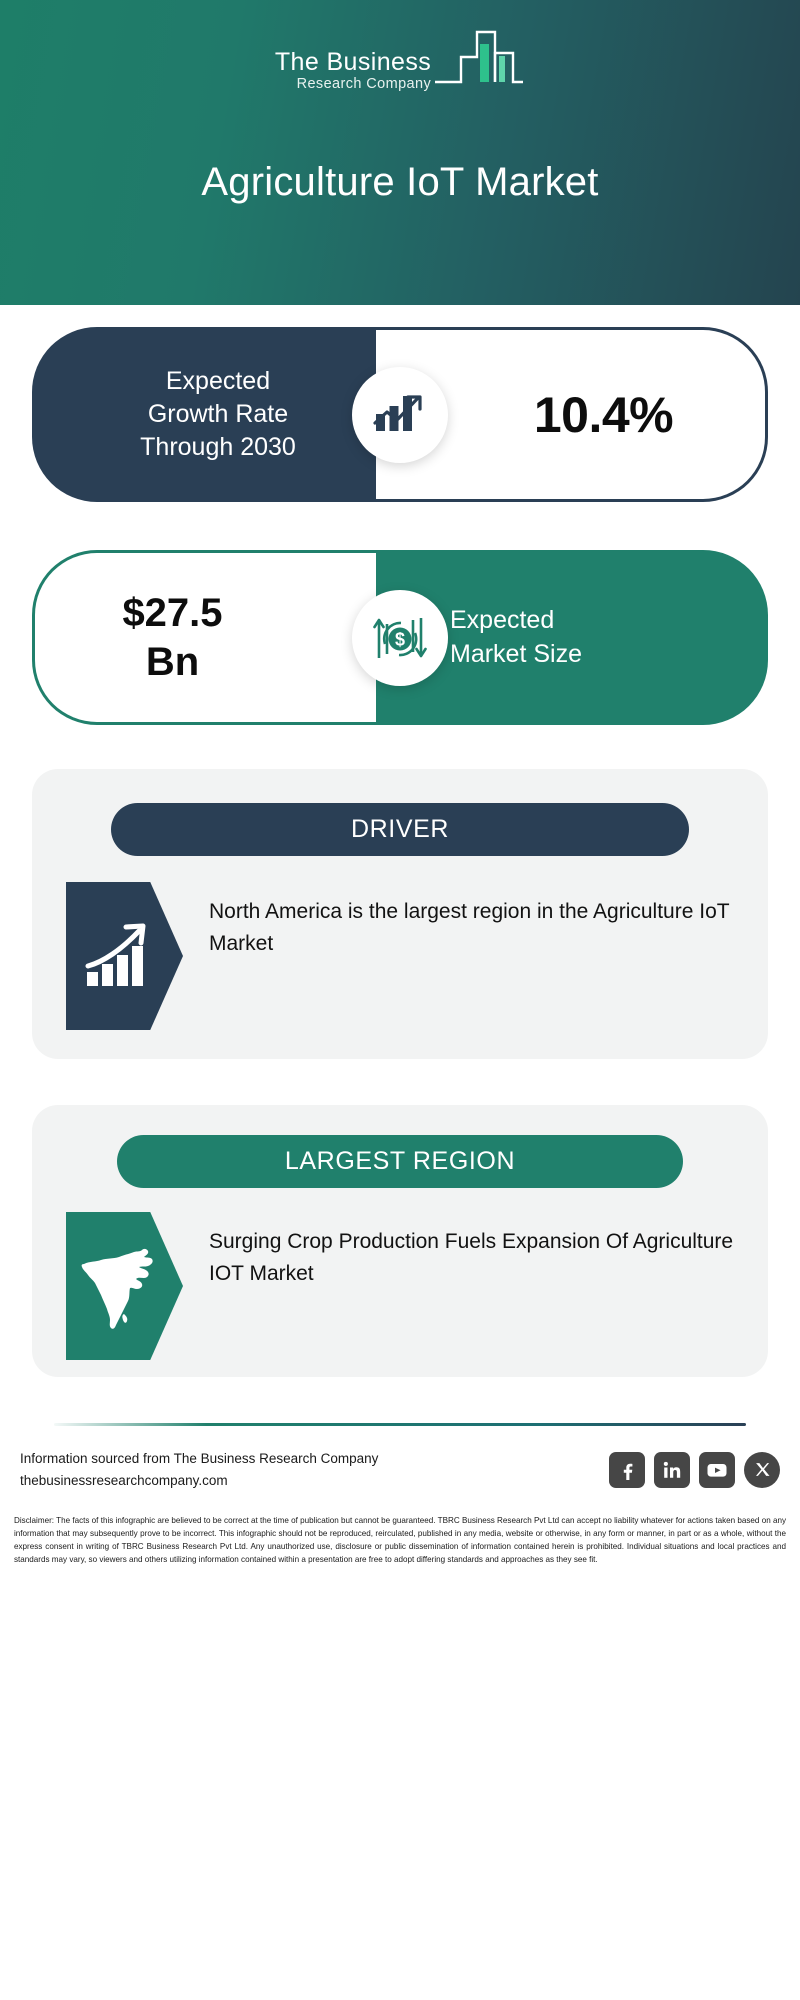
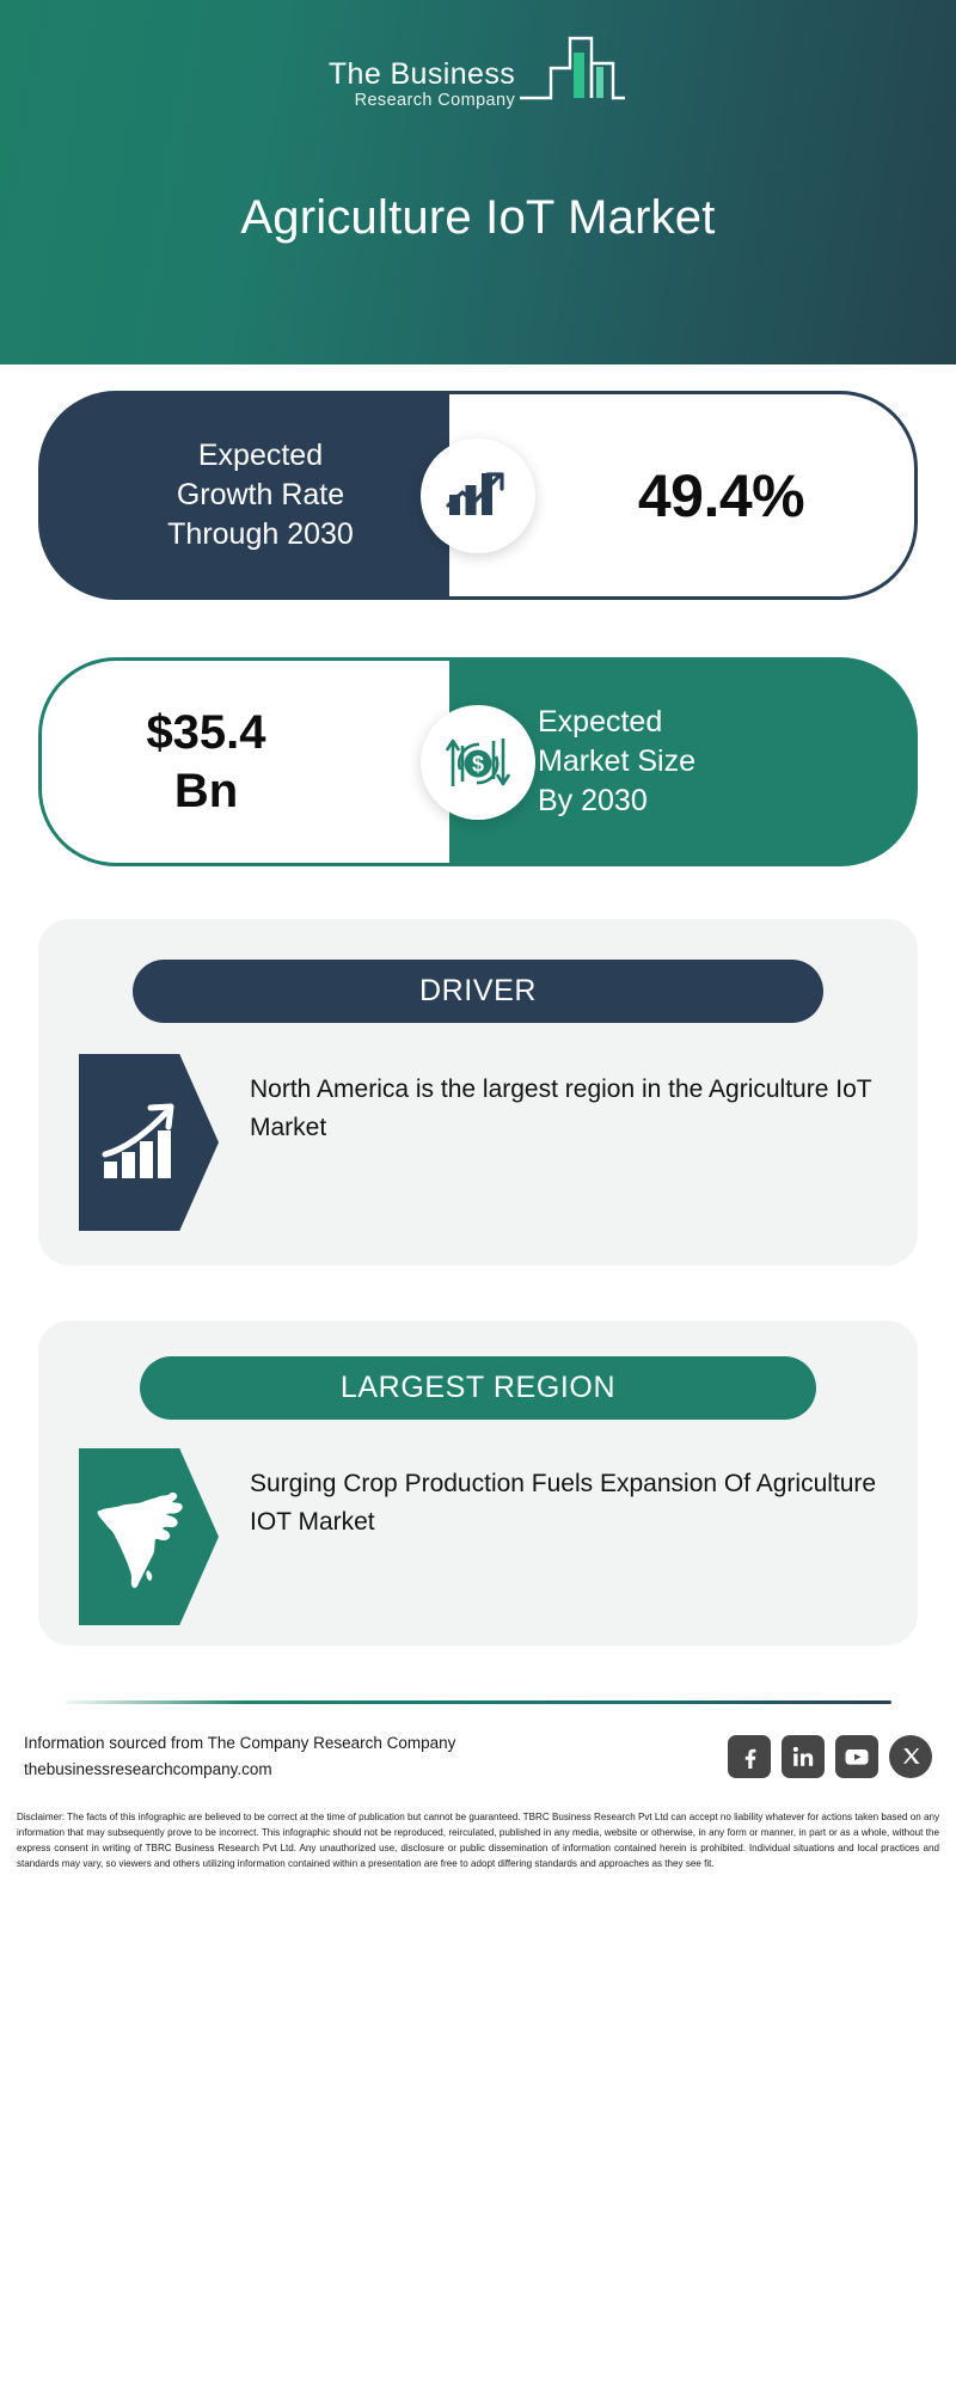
  The Business
  Research Company
  Agriculture IoT Market
  Expected
  Growth Rate
  Through 2030
- 10.4%
+ 49.4%
- $27.5
+ $35.4
  Bn
  Expected
  Market Size
+ By 2030
  $
  DRIVER
  North America is the largest region in the Agriculture IoT Market
  LARGEST REGION
  Surging Crop Production Fuels Expansion Of Agriculture IOT Market
- Information sourced from The Business Research Company
+ Information sourced from The Company Research Company
  thebusinessresearchcompany.com
  Disclaimer: The facts of this infographic are believed to be correct at the time of publication but cannot be guaranteed. TBRC Business Research Pvt Ltd can accept no liability whatever for actions taken based on any information that may subsequently prove to be incorrect. This infographic should not be reproduced, reirculated, published in any media, website or otherwise, in any form or manner, in part or as a whole, without the express consent in writing of TBRC Business Research Pvt Ltd. Any unauthorized use, disclosure or public dissemination of information contained herein is prohibited. Individual situations and local practices and standards may vary, so viewers and others utilizing information contained within a presentation are free to adopt differing standards and approaches as they see fit.
